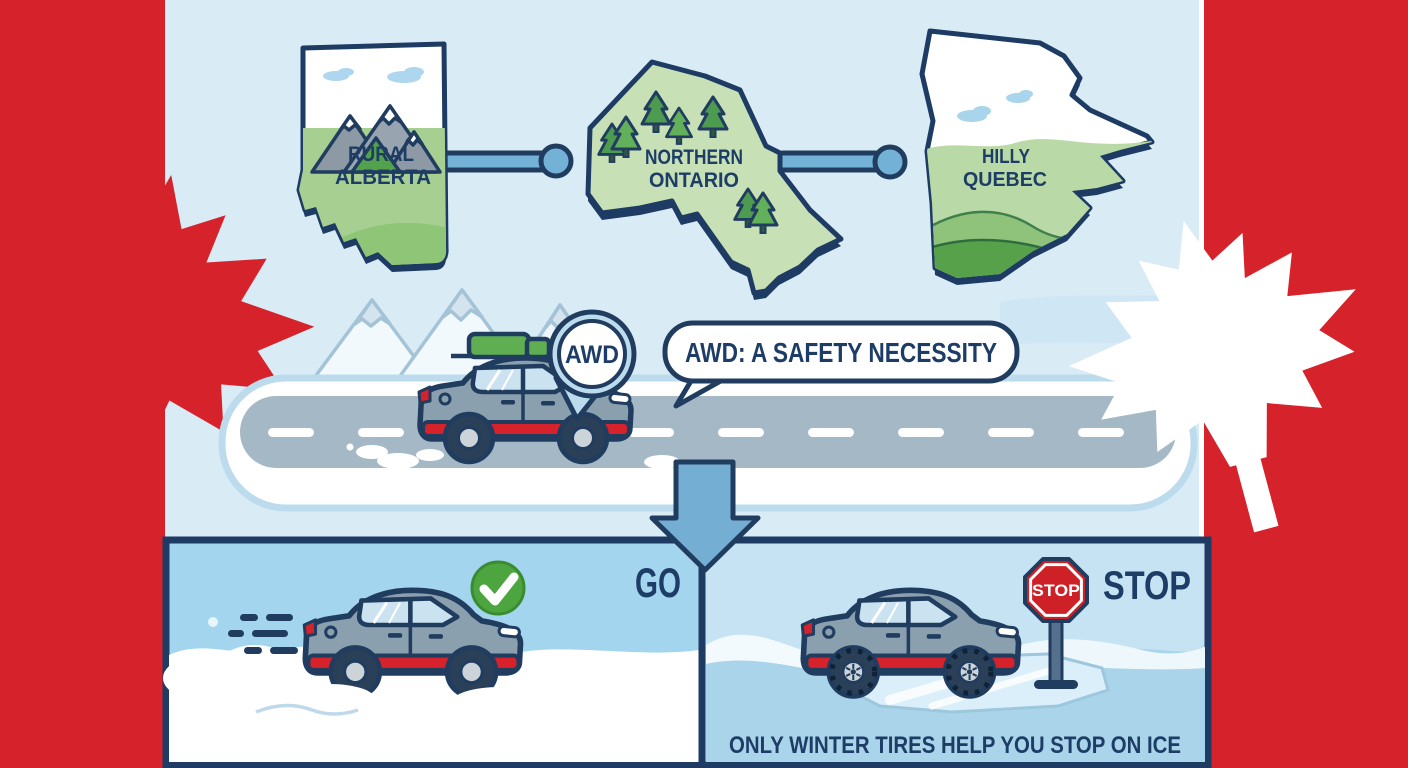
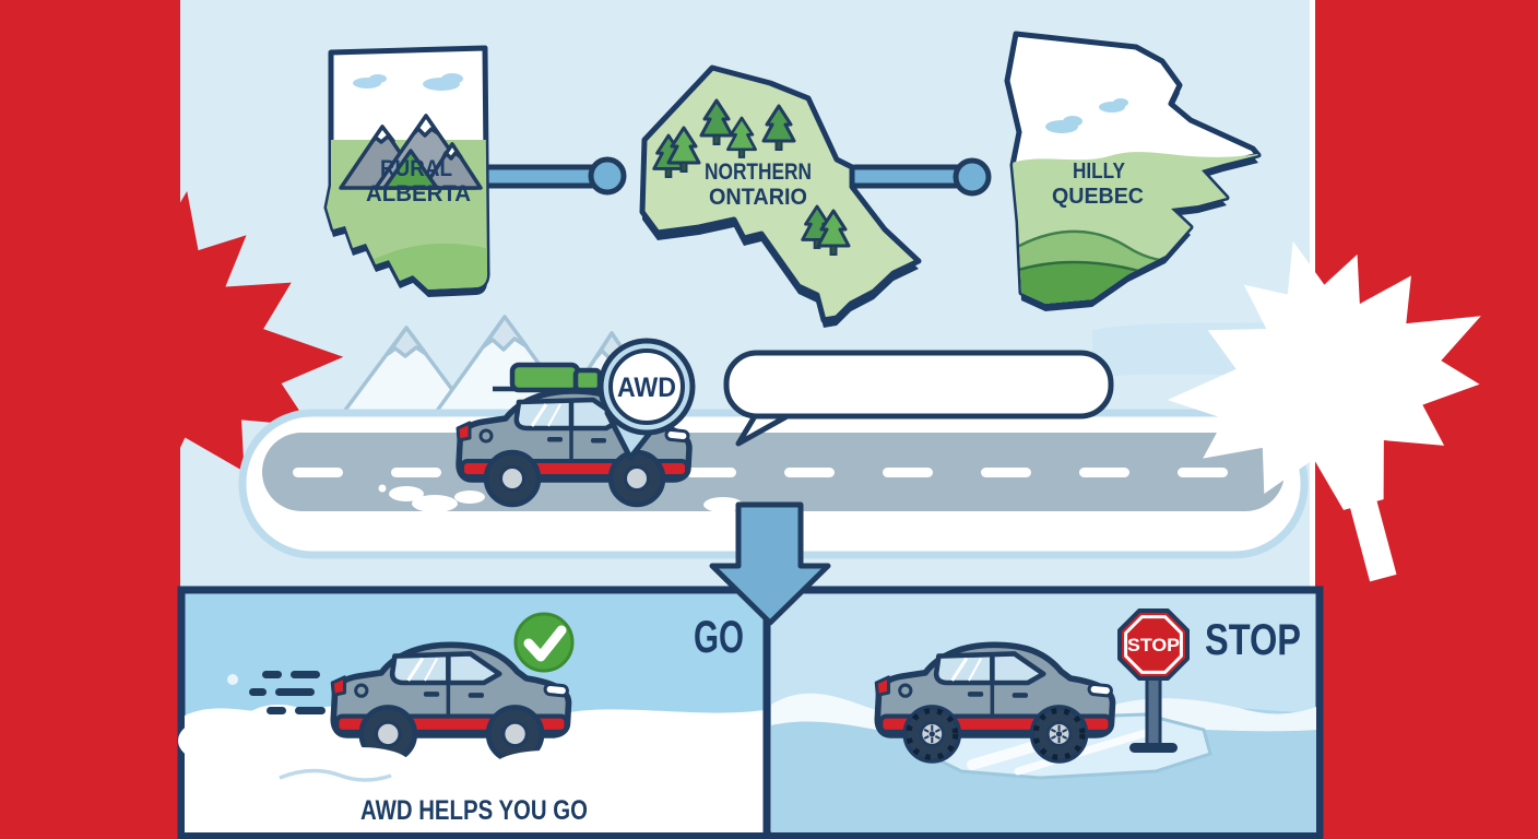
  RURAL
  ALBERTA
  NORTHERN
  ONTARIO
  HILLY
  QUEBEC
  AWD
- AWD: A SAFETY NECESSITY
  GO
+ AWD HELPS YOU GO
  STOP
  STOP
- ONLY WINTER TIRES HELP YOU STOP ON ICE
